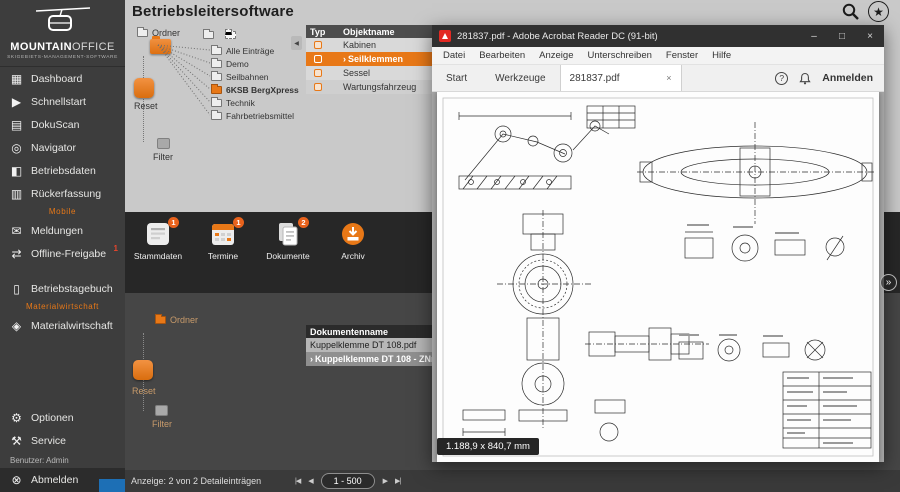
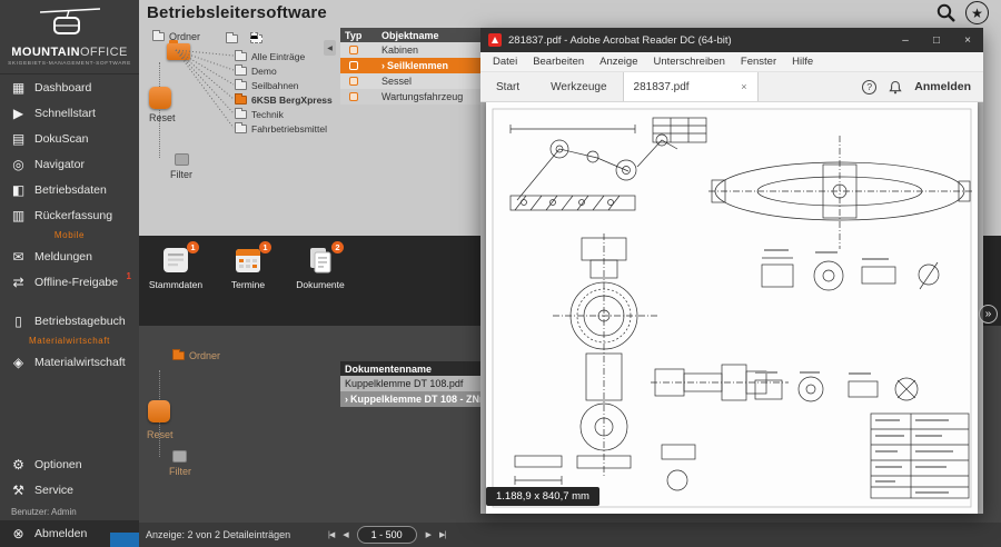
  MOUNTAINOFFICE
  ▦
  Dashboard
  ▶
  Schnellstart
  ▤
  DokuScan
  ◎
  Navigator
  ◧
  Betriebsdaten
  ▥
  Rückerfassung
  Mobile
  ✉
  Meldungen
  ⇄
  Offline-Freigabe
  1
  ▯
  Betriebstagebuch
  Materialwirtschaft
  ◈
  Materialwirtschaft
  ⚙
  Optionen
  ⚒
  Service
  Benutzer: Admin
  ⊗
  Abmelden
  Betriebsleitersoftware
  ★
  Ordner
  Reset
  Filter
  Alle Einträge
  Demo
  Seilbahnen
  6KSB BergXpress
  Technik
  Fahrbetriebsmittel
  Typ
  Objektname
  Kabinen
  ›
  Seilklemmen
  Sessel
  Wartungsfahrzeug
  1
  Stammdaten
  1
  Termine
  2
  Dokumente
- Archiv
  »
  Ordner
  Reset
  Filter
  Dokumentenname
  Kuppelklemme DT 108.pdf
  ›
  Kuppelklemme DT 108 - ZN
  Anzeige: 2 von 2 Detaileinträgen
  1 - 500
- 281837.pdf - Adobe Acrobat Reader DC (91-bit)
+ 281837.pdf - Adobe Acrobat Reader DC (64-bit)
  –
  □
  ×
  Datei
  Bearbeiten
  Anzeige
  Unterschreiben
  Fenster
  Hilfe
  Start
  Werkzeuge
  281837.pdf
  ×
  ?
  Anmelden
  1.188,9 x 840,7 mm
